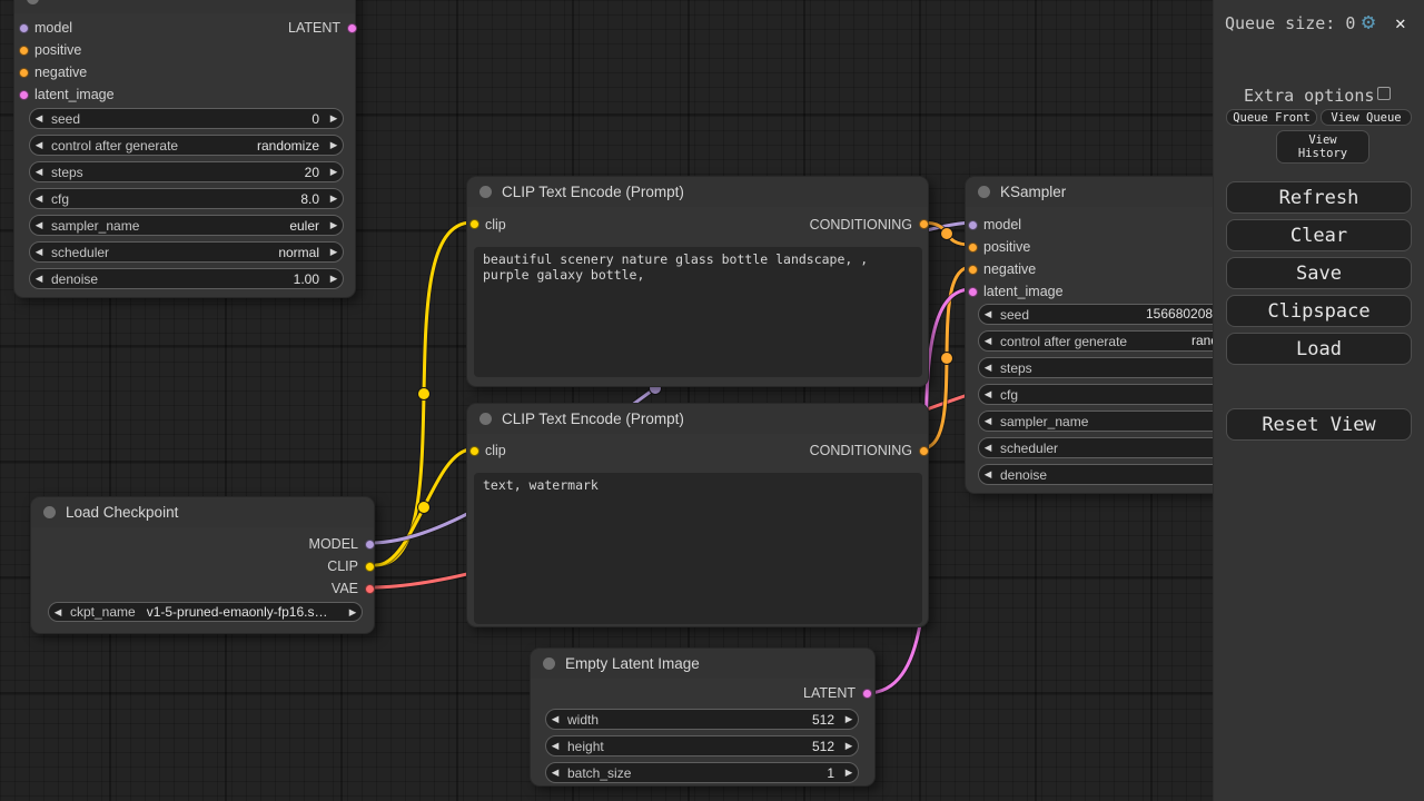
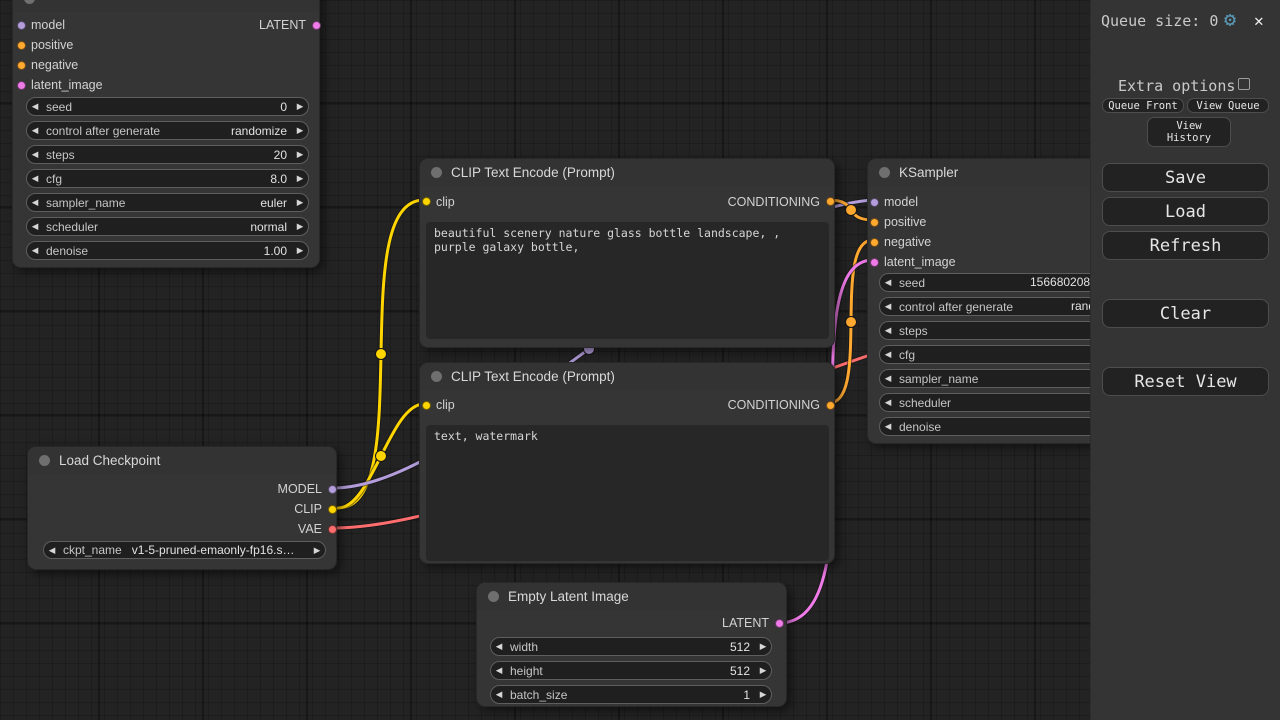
  model
  positive
  negative
  latent_image
  LATENT
  ◀
  seed
  0
  ▶
  ◀
  control after generate
  randomize
  ▶
  ◀
  steps
  20
  ▶
  ◀
  cfg
  8.0
  ▶
  ◀
  sampler_name
  euler
  ▶
  ◀
  scheduler
  normal
  ▶
  ◀
  denoise
  1.00
  ▶
  CLIP Text Encode (Prompt)
  clip
  CONDITIONING
  beautiful scenery nature glass bottle landscape, , purple galaxy bottle,
  CLIP Text Encode (Prompt)
  clip
  CONDITIONING
  text, watermark
  Load Checkpoint
  MODEL
  CLIP
  VAE
  ◀
  ckpt_name
  v1-5-pruned-emaonly-fp16.s…
  ▶
  KSampler
  model
  positive
  negative
  latent_image
  ◀
  seed
  156680208
  ◀
  control after generate
  ◀
  steps
  ◀
  cfg
  ◀
  sampler_name
  ◀
  scheduler
  ◀
  denoise
  Empty Latent Image
  LATENT
  ◀
  width
  512
  ▶
  ◀
  height
  512
  ▶
  ◀
  batch_size
  1
  ▶
  Queue size: 0
  ⚙
  ✕
  Extra options
  Queue Front
  View Queue
  View
  History
- Refresh
+ Save
- Clear
+ Load
- Save
+ Refresh
- Clipspace
- Load
+ Clear
  Reset View
